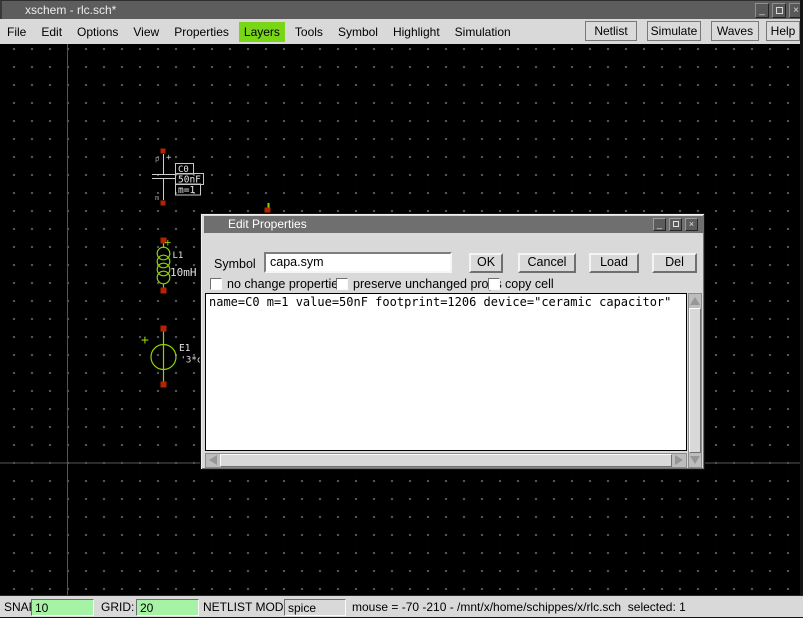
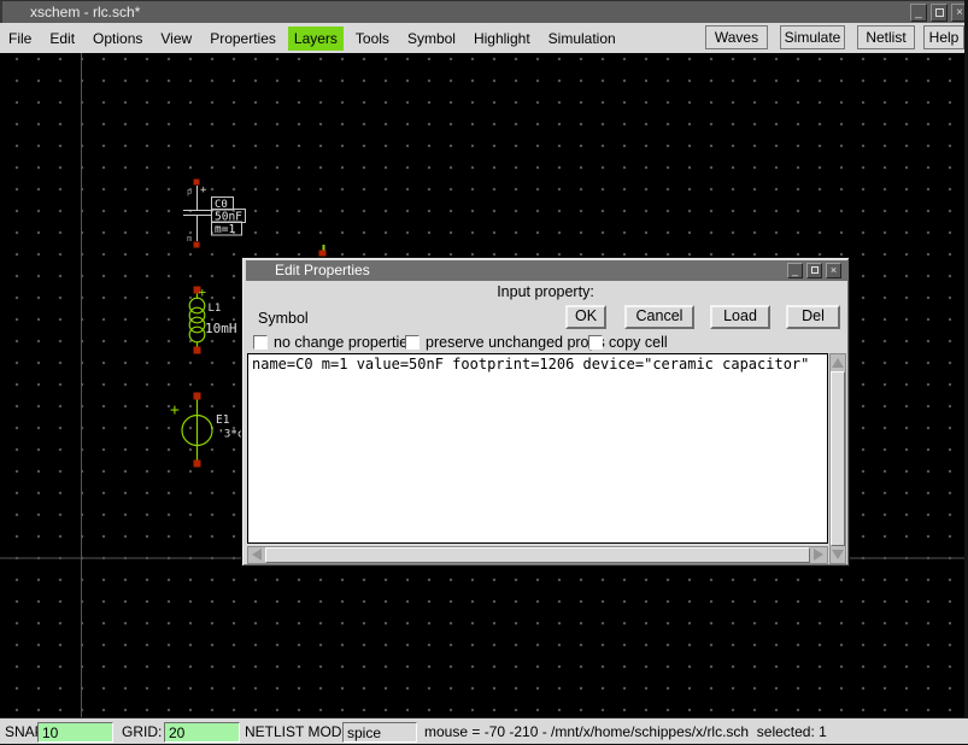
  xschem - rlc.sch*
  _
  ×
  File
  Edit
  Options
  View
  Properties
  Layers
  Tools
  Symbol
  Highlight
  Simulation
- Netlist
+ Waves
  Simulate
- Waves
+ Netlist
  Help
  p
  m
  +
  C0
  50nF
  m=1
  +
  L1
  10mH
  +
  E1
  '3*
  Edit Properties
  _
  ×
+ Input property:
  Symbol
- capa.sym
  OK
  Cancel
  Load
  Del
  no change propertie
  preserve unchanged pro
  copy cell
  name=C0 m=1 value=50nF footprint=1206 device="ceramic capacitor"
  10
  GRID:
  20
  NETLIST MOD
  spice
  mouse = -70 -210 - /mnt/x/home/schippes/x/rlc.sch selected: 1
